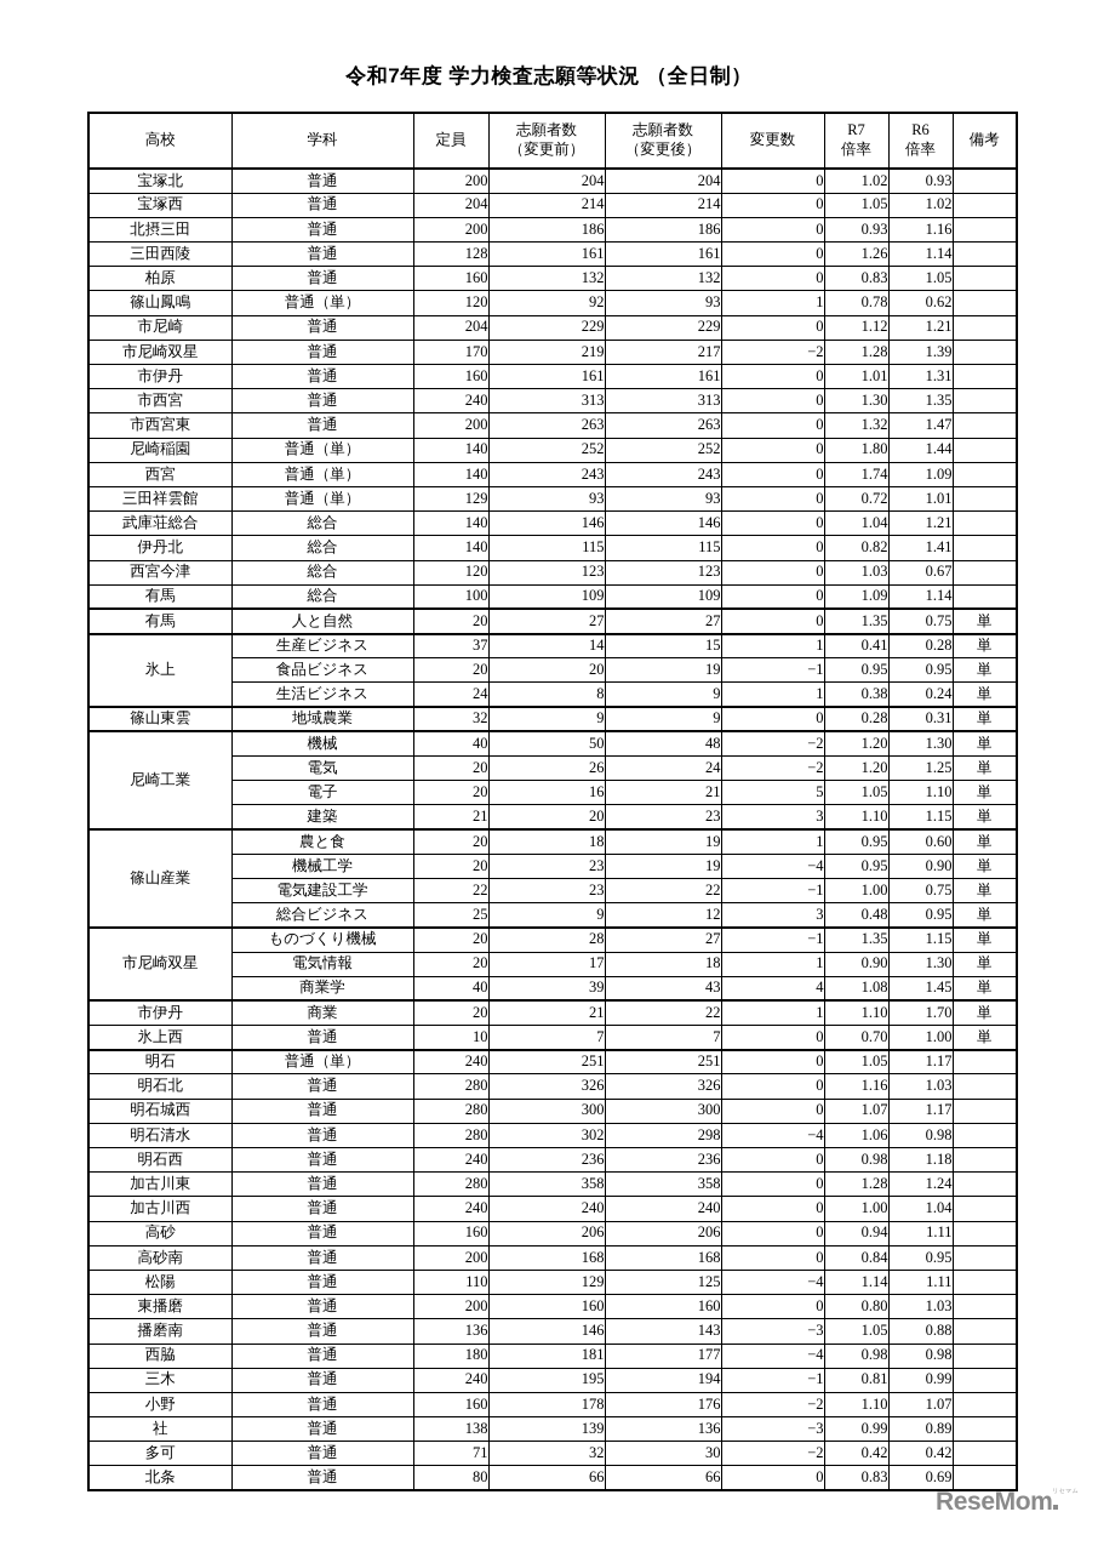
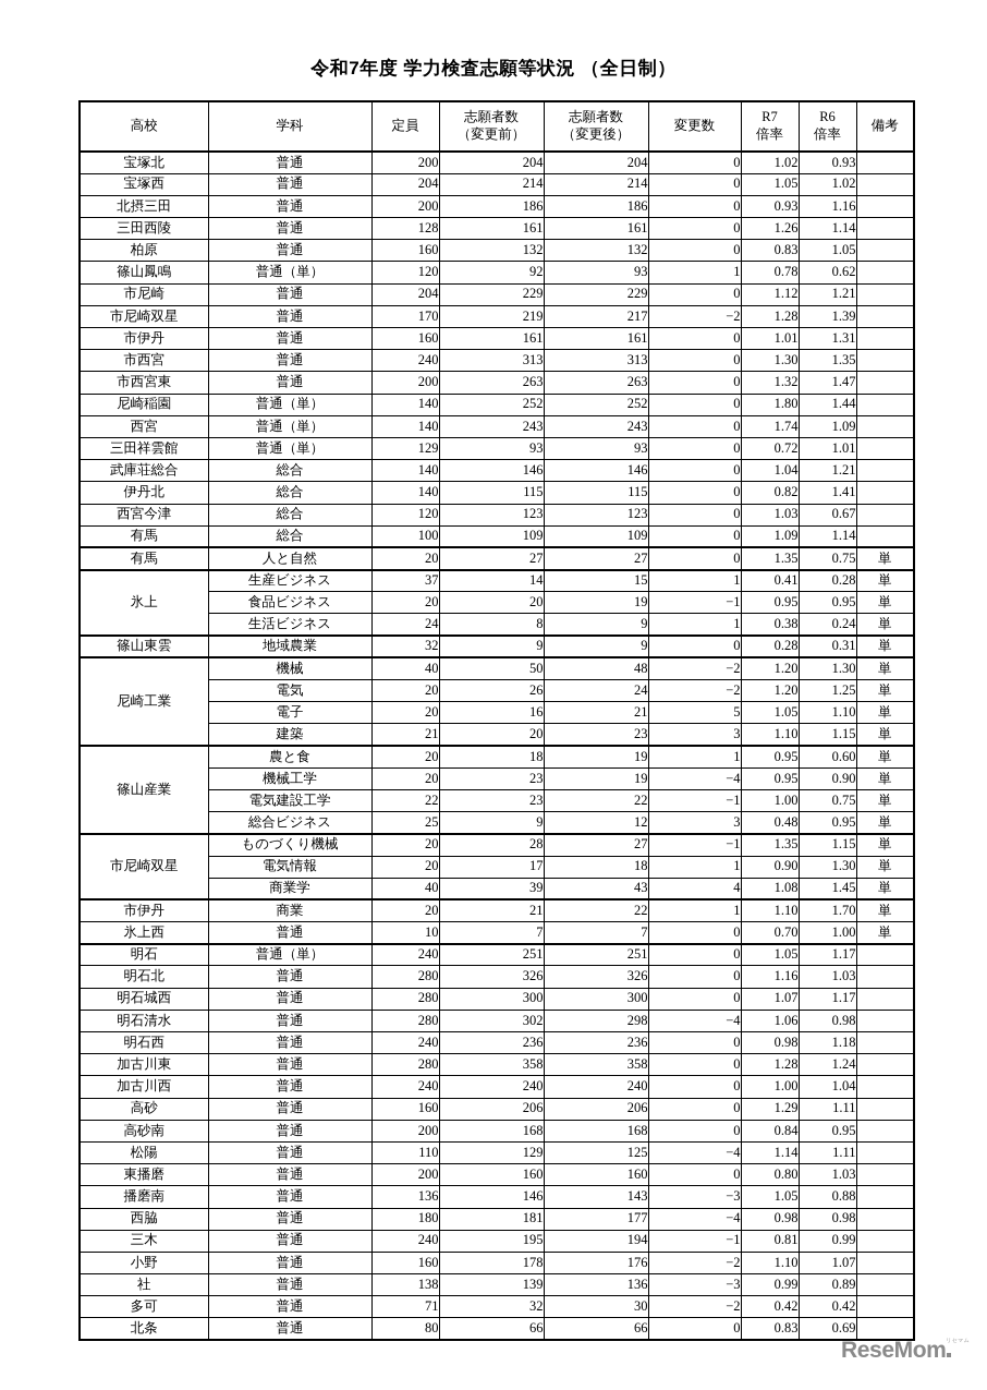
  令和7年度 学力検査志願等状況 （全日制）
  高校	学科	定員	志願者数 （変更前）	志願者数 （変更後）	変更数	R7 倍率	R6 倍率	備考
  宝塚北	普通	200	204	204	0	1.02	0.93
  宝塚西	普通	204	214	214	0	1.05	1.02
  北摂三田	普通	200	186	186	0	0.93	1.16
  三田西陵	普通	128	161	161	0	1.26	1.14
  柏原	普通	160	132	132	0	0.83	1.05
  篠山鳳鳴	普通（単）	120	92	93	1	0.78	0.62
  市尼崎	普通	204	229	229	0	1.12	1.21
  市尼崎双星	普通	170	219	217	−2	1.28	1.39
  市伊丹	普通	160	161	161	0	1.01	1.31
  市西宮	普通	240	313	313	0	1.30	1.35
  市西宮東	普通	200	263	263	0	1.32	1.47
  尼崎稲園	普通（単）	140	252	252	0	1.80	1.44
  西宮	普通（単）	140	243	243	0	1.74	1.09
  三田祥雲館	普通（単）	129	93	93	0	0.72	1.01
  武庫荘総合	総合	140	146	146	0	1.04	1.21
  伊丹北	総合	140	115	115	0	0.82	1.41
  西宮今津	総合	120	123	123	0	1.03	0.67
  有馬	総合	100	109	109	0	1.09	1.14
  有馬	人と自然	20	27	27	0	1.35	0.75	単
  氷上	生産ビジネス	37	14	15	1	0.41	0.28	単
  食品ビジネス	20	20	19	−1	0.95	0.95	単
  生活ビジネス	24	8	9	1	0.38	0.24	単
  篠山東雲	地域農業	32	9	9	0	0.28	0.31	単
  尼崎工業	機械	40	50	48	−2	1.20	1.30	単
  電気	20	26	24	−2	1.20	1.25	単
  電子	20	16	21	5	1.05	1.10	単
  建築	21	20	23	3	1.10	1.15	単
  篠山産業	農と食	20	18	19	1	0.95	0.60	単
  機械工学	20	23	19	−4	0.95	0.90	単
  電気建設工学	22	23	22	−1	1.00	0.75	単
  総合ビジネス	25	9	12	3	0.48	0.95	単
  市尼崎双星	ものづくり機械	20	28	27	−1	1.35	1.15	単
  電気情報	20	17	18	1	0.90	1.30	単
  商業学	40	39	43	4	1.08	1.45	単
  市伊丹	商業	20	21	22	1	1.10	1.70	単
  氷上西	普通	10	7	7	0	0.70	1.00	単
  明石	普通（単）	240	251	251	0	1.05	1.17
  明石北	普通	280	326	326	0	1.16	1.03
  明石城西	普通	280	300	300	0	1.07	1.17
  明石清水	普通	280	302	298	−4	1.06	0.98
  明石西	普通	240	236	236	0	0.98	1.18
  加古川東	普通	280	358	358	0	1.28	1.24
  加古川西	普通	240	240	240	0	1.00	1.04
- 高砂	普通	160	206	206	0	0.94	1.11
+ 高砂	普通	160	206	206	0	1.29	1.11
  高砂南	普通	200	168	168	0	0.84	0.95
  松陽	普通	110	129	125	−4	1.14	1.11
  東播磨	普通	200	160	160	0	0.80	1.03
  播磨南	普通	136	146	143	−3	1.05	0.88
  西脇	普通	180	181	177	−4	0.98	0.98
  三木	普通	240	195	194	−1	0.81	0.99
  小野	普通	160	178	176	−2	1.10	1.07
  社	普通	138	139	136	−3	0.99	0.89
  多可	普通	71	32	30	−2	0.42	0.42
  北条	普通	80	66	66	0	0.83	0.69
  ReseMom
